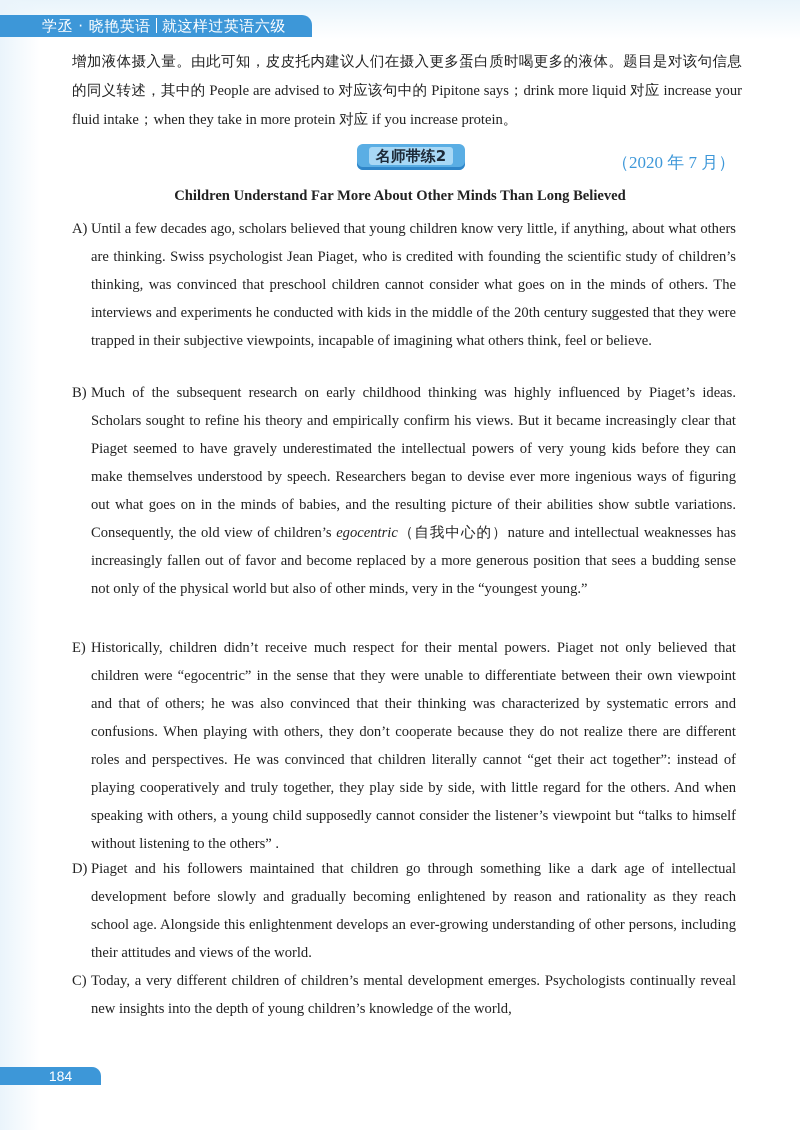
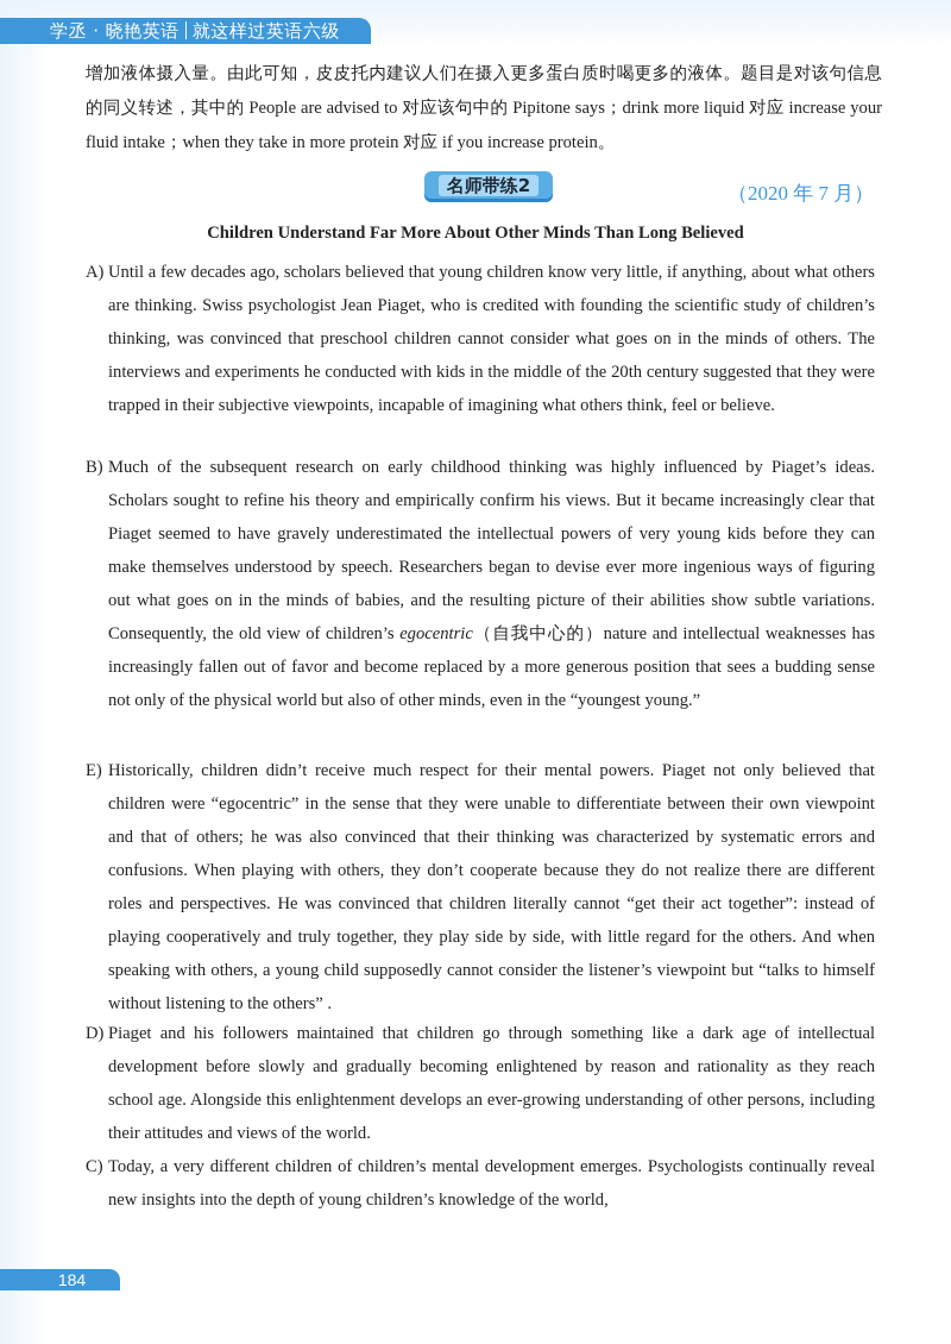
  学丞 · 晓艳英语 就这样过英语六级
  增加液体摄入量。由此可知，皮皮托内建议人们在摄入更多蛋白质时喝更多的液体。题目是对该句信息的同义转述，其中的 People are advised to 对应该句中的 Pipitone says；drink more liquid 对应 increase your fluid intake；when they take in more protein 对应 if you increase protein。
  名师带练2
  （2020 年 7 月）
  Children Understand Far More About Other Minds Than Long Believed
  A)
  Until a few decades ago, scholars believed that young children know very little, if anything, about what others are thinking. Swiss psychologist Jean Piaget, who is credited with founding the scientific study of children’s thinking, was convinced that preschool children cannot consider what goes on in the minds of others. The interviews and experiments he conducted with kids in the middle of the 20th century suggested that they were trapped in their subjective viewpoints, incapable of imagining what others think, feel or believe.
  B)
- Much of the subsequent research on early childhood thinking was highly influenced by Piaget’s ideas. Scholars sought to refine his theory and empirically confirm his views. But it became increasingly clear that Piaget seemed to have gravely underestimated the intellectual powers of very young kids before they can make themselves understood by speech. Researchers began to devise ever more ingenious ways of figuring out what goes on in the minds of babies, and the resulting picture of their abilities show subtle variations. Consequently, the old view of children’s egocentric（自我中心的）nature and intellectual weaknesses has increasingly fallen out of favor and become replaced by a more generous position that sees a budding sense not only of the physical world but also of other minds, very in the “youngest young.”
+ Much of the subsequent research on early childhood thinking was highly influenced by Piaget’s ideas. Scholars sought to refine his theory and empirically confirm his views. But it became increasingly clear that Piaget seemed to have gravely underestimated the intellectual powers of very young kids before they can make themselves understood by speech. Researchers began to devise ever more ingenious ways of figuring out what goes on in the minds of babies, and the resulting picture of their abilities show subtle variations. Consequently, the old view of children’s egocentric（自我中心的）nature and intellectual weaknesses has increasingly fallen out of favor and become replaced by a more generous position that sees a budding sense not only of the physical world but also of other minds, even in the “youngest young.”
  E)
  Historically, children didn’t receive much respect for their mental powers. Piaget not only believed that children were “egocentric” in the sense that they were unable to differentiate between their own viewpoint and that of others; he was also convinced that their thinking was characterized by systematic errors and confusions. When playing with others, they don’t cooperate because they do not realize there are different roles and perspectives. He was convinced that children literally cannot “get their act together”: instead of playing cooperatively and truly together, they play side by side, with little regard for the others. And when speaking with others, a young child supposedly cannot consider the listener’s viewpoint but “talks to himself without listening to the others” .
  D)
  Piaget and his followers maintained that children go through something like a dark age of intellectual development before slowly and gradually becoming enlightened by reason and rationality as they reach school age. Alongside this enlightenment develops an ever-growing understanding of other persons, including their attitudes and views of the world.
  C)
  Today, a very different children of children’s mental development emerges. Psychologists continually reveal new insights into the depth of young children’s knowledge of the world,
  184
